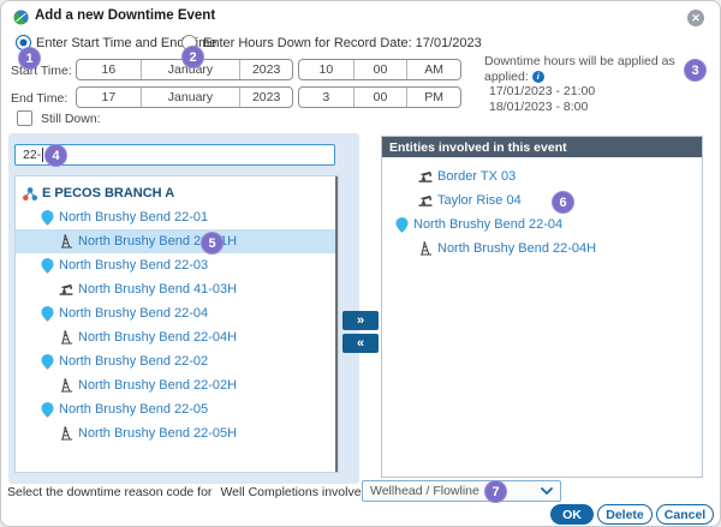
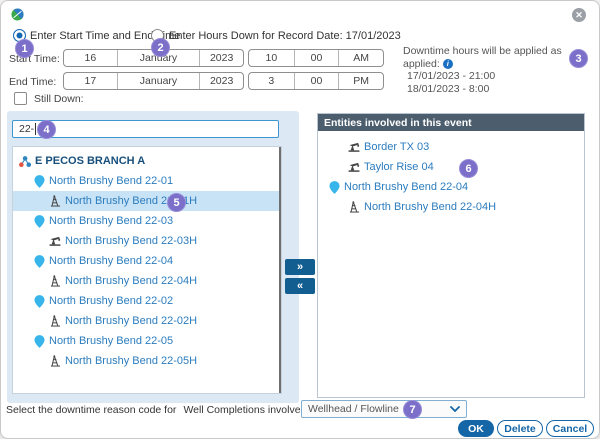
- Add a new Downtime Event
  ✕
  Enter Start Time and Enme
  Enter Hours Down for Record Date: 17/01/2023
  Start Time:
  16
  January
  2023
  10
  00
  AM
  End Time:
  17
  January
  2023
  3
  00
  PM
  Downtime hours will be applied as applied: i
  17/01/2023 - 21:00
  18/01/2023 - 8:00
  Still Down:
  22-
  E PECOS BRANCH A
  North Brushy Bend 22-01
  North Brushy Bend 21H
  North Brushy Bend 22-03
- North Brushy Bend 41-03H
+ North Brushy Bend 22-03H
  North Brushy Bend 22-04
  North Brushy Bend 22-04H
  North Brushy Bend 22-02
  North Brushy Bend 22-02H
  North Brushy Bend 22-05
  North Brushy Bend 22-05H
  »
  «
  Entities involved in this event
  Border TX 03
  Taylor Rise 04
  North Brushy Bend 22-04
  North Brushy Bend 22-04H
  Select the downtime reason code for
  Wellhead / Flowline
  OK
  Delete
  Cancel
  1
  2
  3
  4
  5
  6
  7
